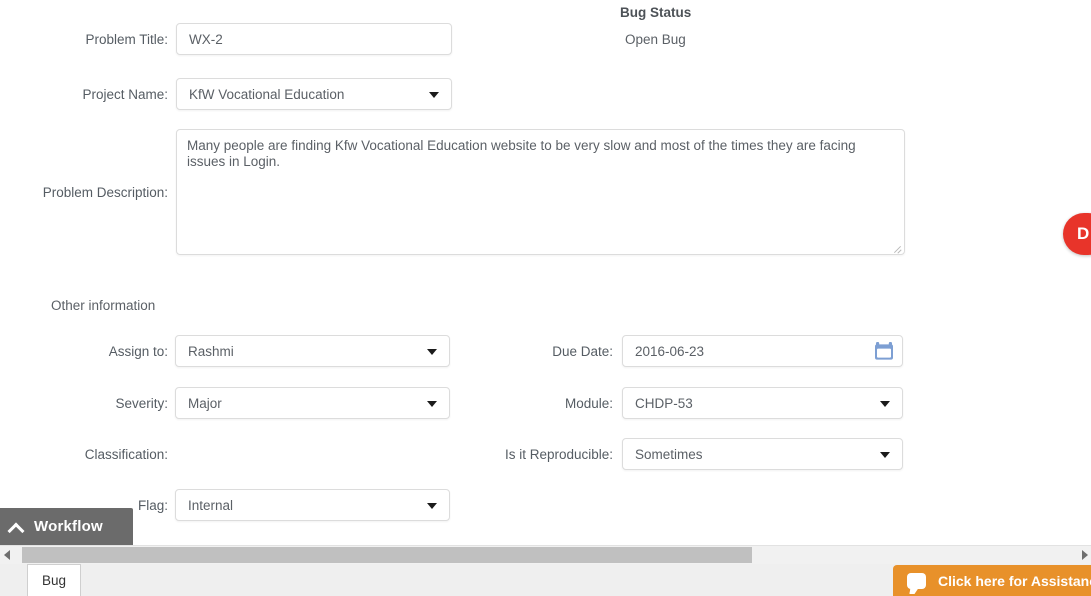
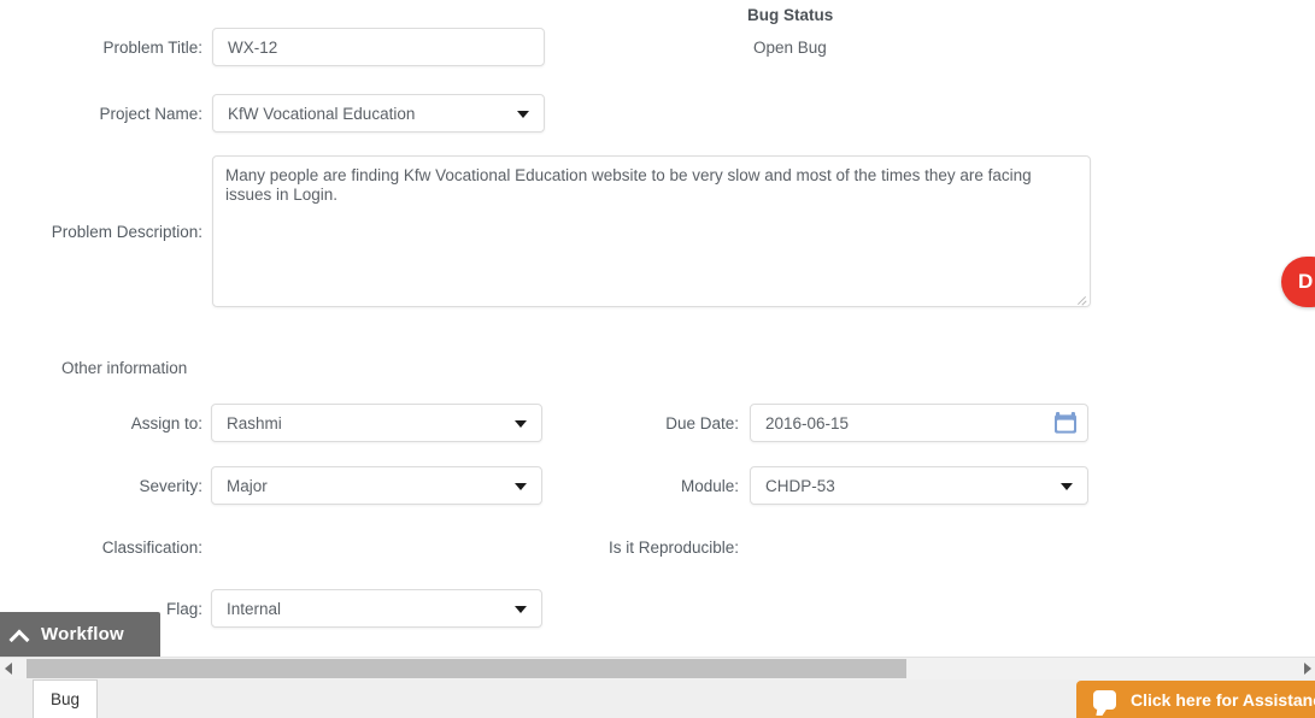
  Bug Status
  Open Bug
  Problem Title:
- WX-2
+ WX-12
  Project Name:
  KfW Vocational Education
  Problem Description:
  Many people are finding Kfw Vocational Education website to be very slow and most of the times they are facing issues in Login.
  Other information
  Assign to:
  Rashmi
  Due Date:
- 2016-06-23
+ 2016-06-15
  Severity:
  Major
  Module:
  CHDP-53
  Classification:
  Is it Reproducible:
- Sometimes
  Flag:
  Internal
  Workflow
  Bug
  Click here for Assistan
  D
